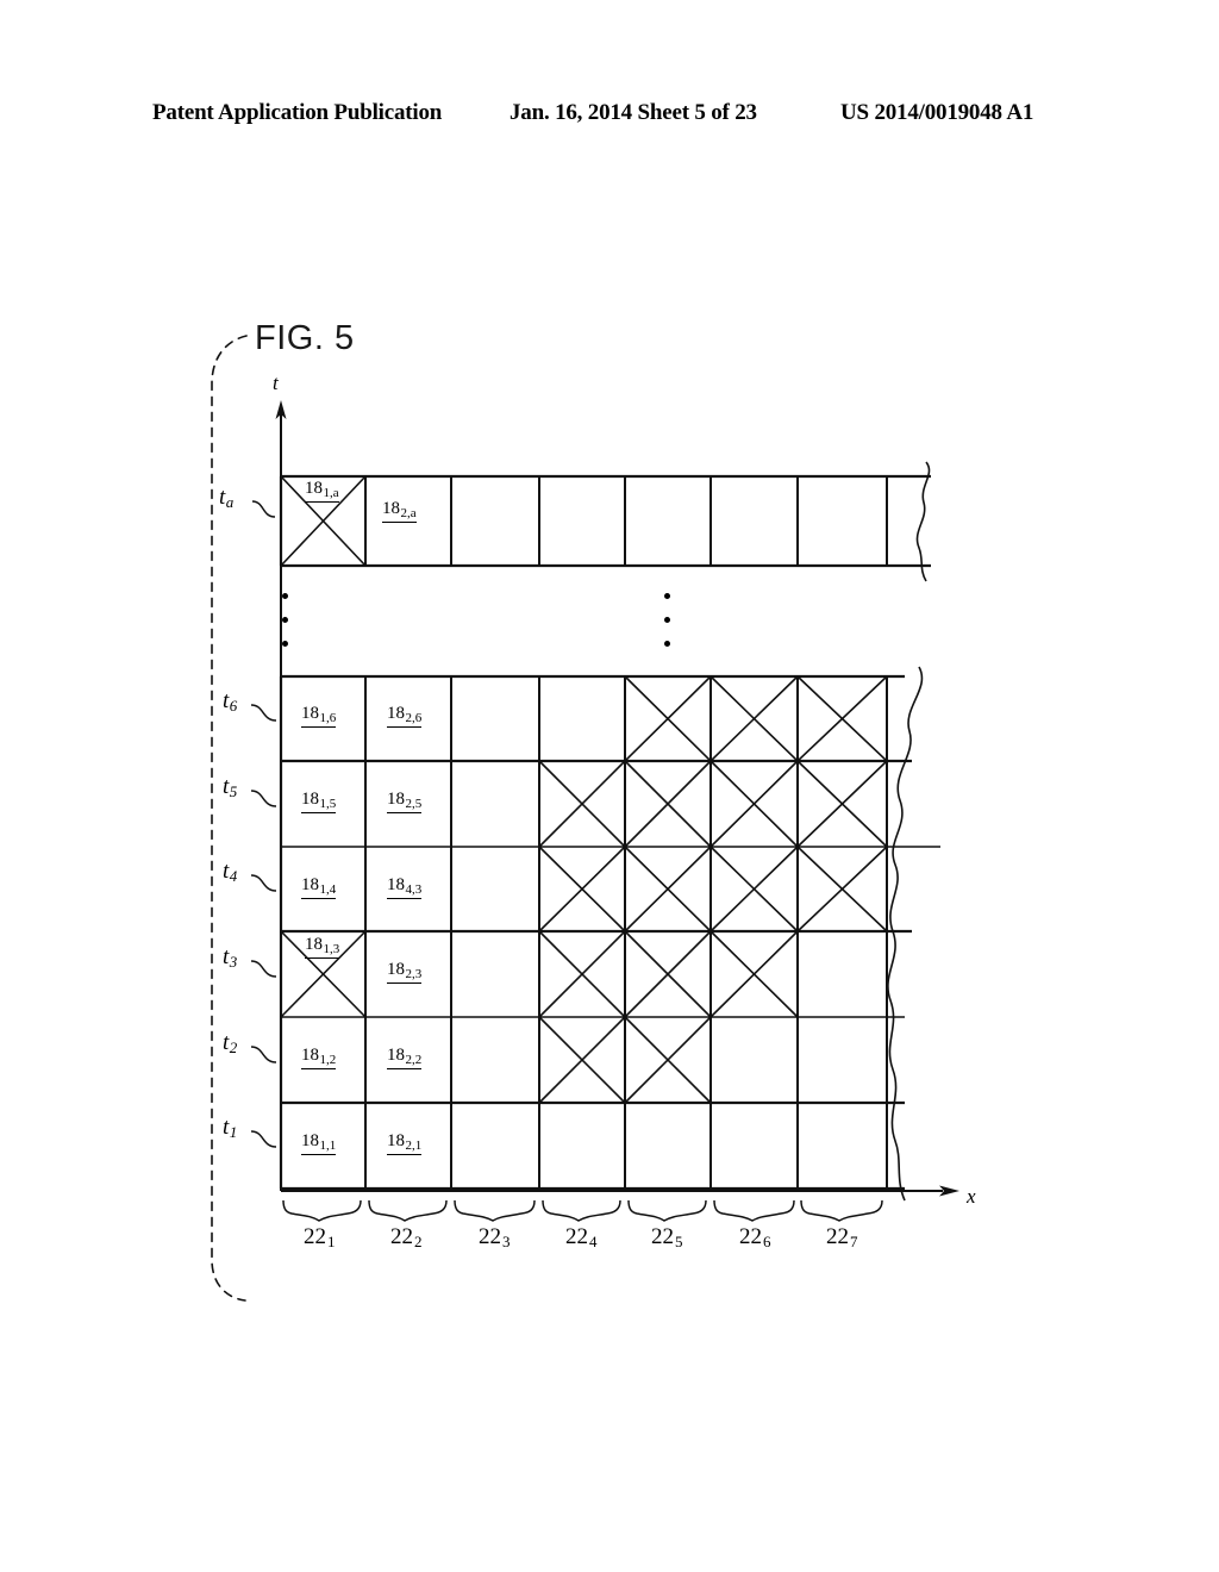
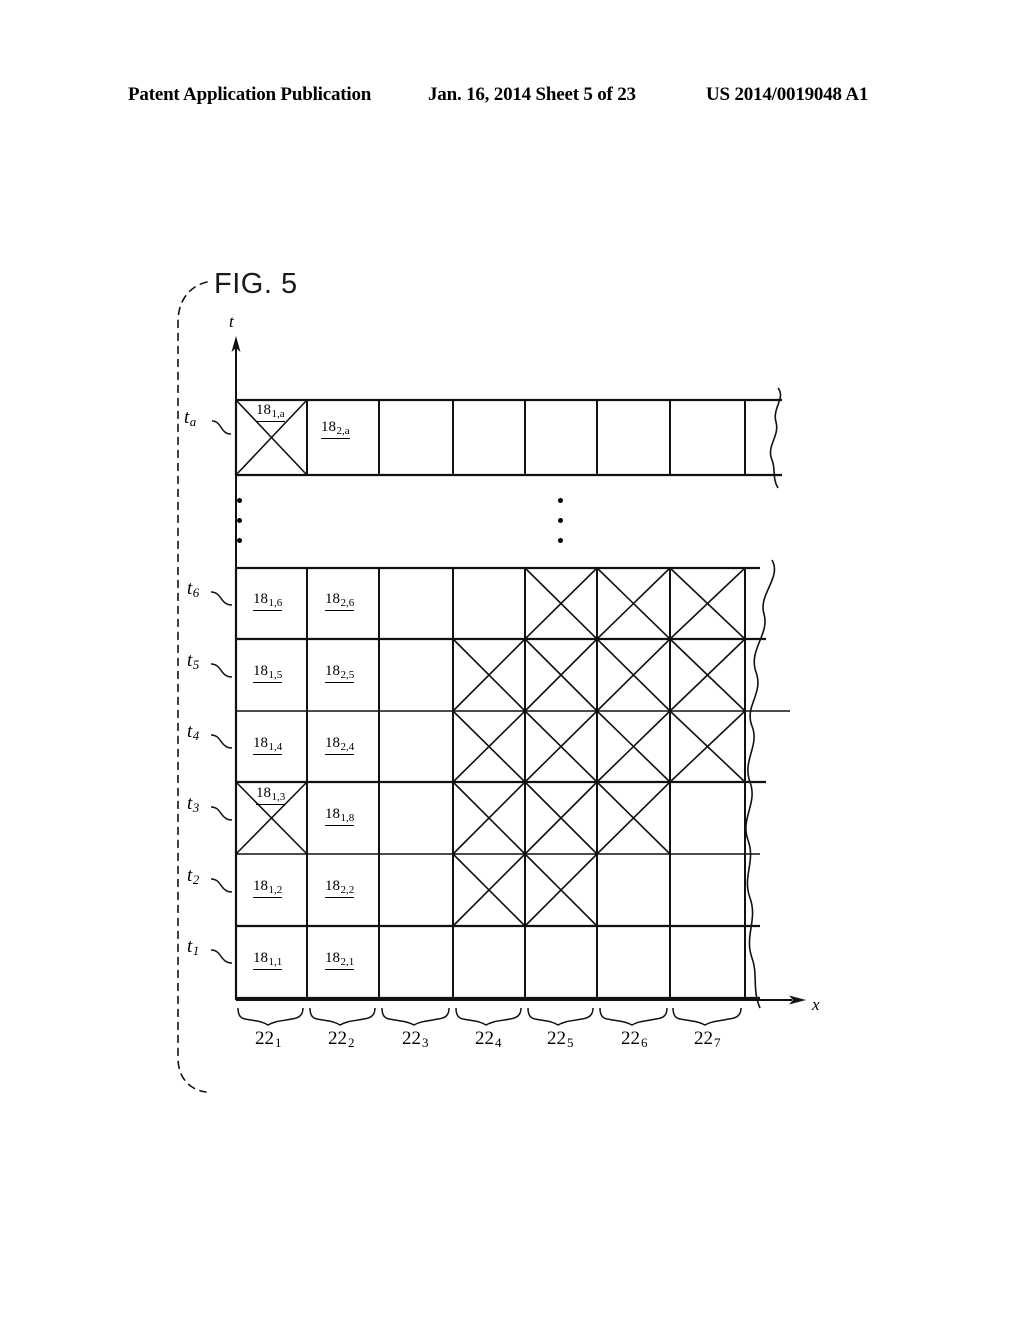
  Patent Application Publication
  Jan. 16, 2014 Sheet 5 of 23
  US 2014/0019048 A1
  FIG. 5
  t
  x
  ta
  t6
  t5
  t4
  t3
  t2
  t1
  181,a
  182,a
  181,6
  182,6
  181,5
  182,5
  181,4
- 184,3
+ 182,4
  181,3
- 182,3
+ 181,8
  181,2
  182,2
  181,1
  182,1
  221
  222
  223
  224
  225
  226
  227
